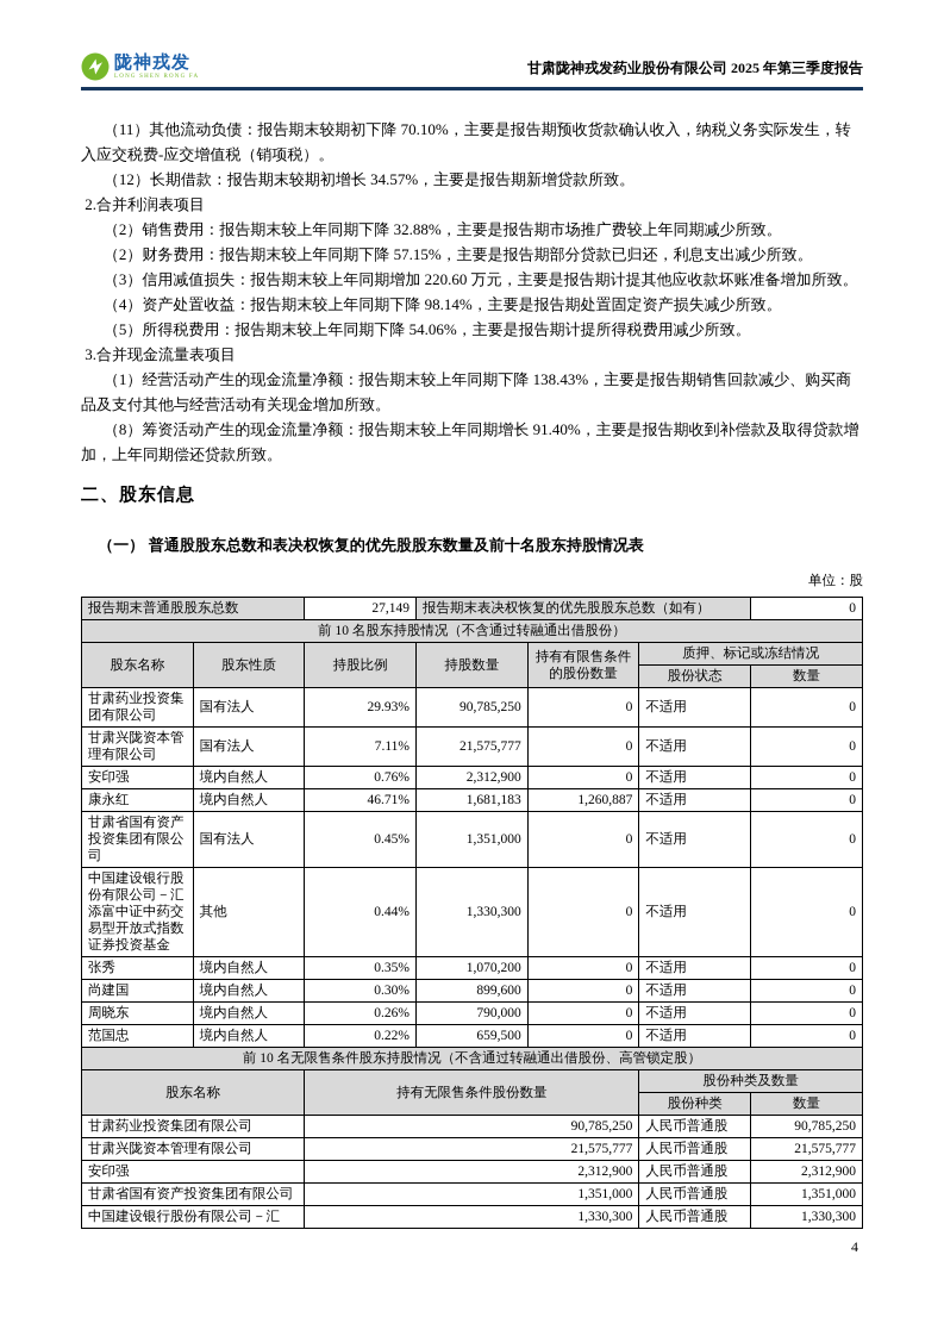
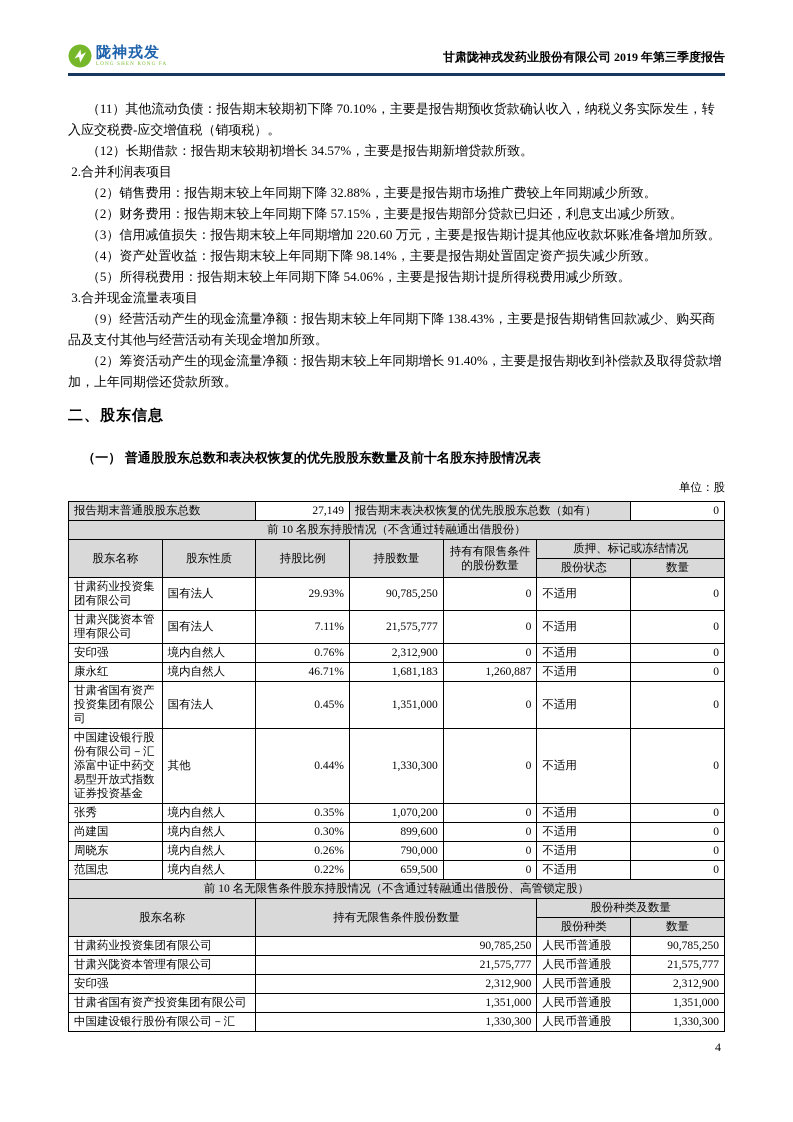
  陇神戎发
- 甘肃陇神戎发药业股份有限公司 2025 年第三季度报告
+ 甘肃陇神戎发药业股份有限公司 2019 年第三季度报告
  （11）其他流动负债：报告期末较期初下降 70.10%，主要是报告期预收货款确认收入，纳税义务实际发生，转入应交税费-应交增值税（销项税）。
  （12）长期借款：报告期末较期初增长 34.57%，主要是报告期新增贷款所致。
  2.合并利润表项目
  （2）销售费用：报告期末较上年同期下降 32.88%，主要是报告期市场推广费较上年同期减少所致。
  （2）财务费用：报告期末较上年同期下降 57.15%，主要是报告期部分贷款已归还，利息支出减少所致。
  （3）信用减值损失：报告期末较上年同期增加 220.60 万元，主要是报告期计提其他应收款坏账准备增加所致。
  （4）资产处置收益：报告期末较上年同期下降 98.14%，主要是报告期处置固定资产损失减少所致。
  （5）所得税费用：报告期末较上年同期下降 54.06%，主要是报告期计提所得税费用减少所致。
  3.合并现金流量表项目
- （1）经营活动产生的现金流量净额：报告期末较上年同期下降 138.43%，主要是报告期销售回款减少、购买商品及支付其他与经营活动有关现金增加所致。
+ （9）经营活动产生的现金流量净额：报告期末较上年同期下降 138.43%，主要是报告期销售回款减少、购买商品及支付其他与经营活动有关现金增加所致。
- （8）筹资活动产生的现金流量净额：报告期末较上年同期增长 91.40%，主要是报告期收到补偿款及取得贷款增加，上年同期偿还贷款所致。
+ （2）筹资活动产生的现金流量净额：报告期末较上年同期增长 91.40%，主要是报告期收到补偿款及取得贷款增加，上年同期偿还贷款所致。
  二、股东信息
  （一） 普通股股东总数和表决权恢复的优先股股东数量及前十名股东持股情况表
  单位：股
  报告期末普通股股东总数	27,149	报告期末表决权恢复的优先股股东总数（如有）	0
  前 10 名股东持股情况（不含通过转融通出借股份）
  股东名称	股东性质	持股比例	持股数量	持有有限售条件的股份数量	质押、标记或冻结情况
  股份状态	数量
  甘肃药业投资集团有限公司	国有法人	29.93%	90,785,250	0	不适用	0
  甘肃兴陇资本管理有限公司	国有法人	7.11%	21,575,777	0	不适用	0
  安印强	境内自然人	0.76%	2,312,900	0	不适用	0
  康永红	境内自然人	46.71%	1,681,183	1,260,887	不适用	0
  甘肃省国有资产投资集团有限公司	国有法人	0.45%	1,351,000	0	不适用	0
  中国建设银行股份有限公司－汇添富中证中药交易型开放式指数证券投资基金	其他	0.44%	1,330,300	0	不适用	0
  张秀	境内自然人	0.35%	1,070,200	0	不适用	0
  尚建国	境内自然人	0.30%	899,600	0	不适用	0
  周晓东	境内自然人	0.26%	790,000	0	不适用	0
  范国忠	境内自然人	0.22%	659,500	0	不适用	0
  前 10 名无限售条件股东持股情况（不含通过转融通出借股份、高管锁定股）
  股东名称	持有无限售条件股份数量	股份种类及数量
  股份种类	数量
  甘肃药业投资集团有限公司	90,785,250	人民币普通股	90,785,250
  甘肃兴陇资本管理有限公司	21,575,777	人民币普通股	21,575,777
  安印强	2,312,900	人民币普通股	2,312,900
  甘肃省国有资产投资集团有限公司	1,351,000	人民币普通股	1,351,000
  中国建设银行股份有限公司－汇	1,330,300	人民币普通股	1,330,300
  4
